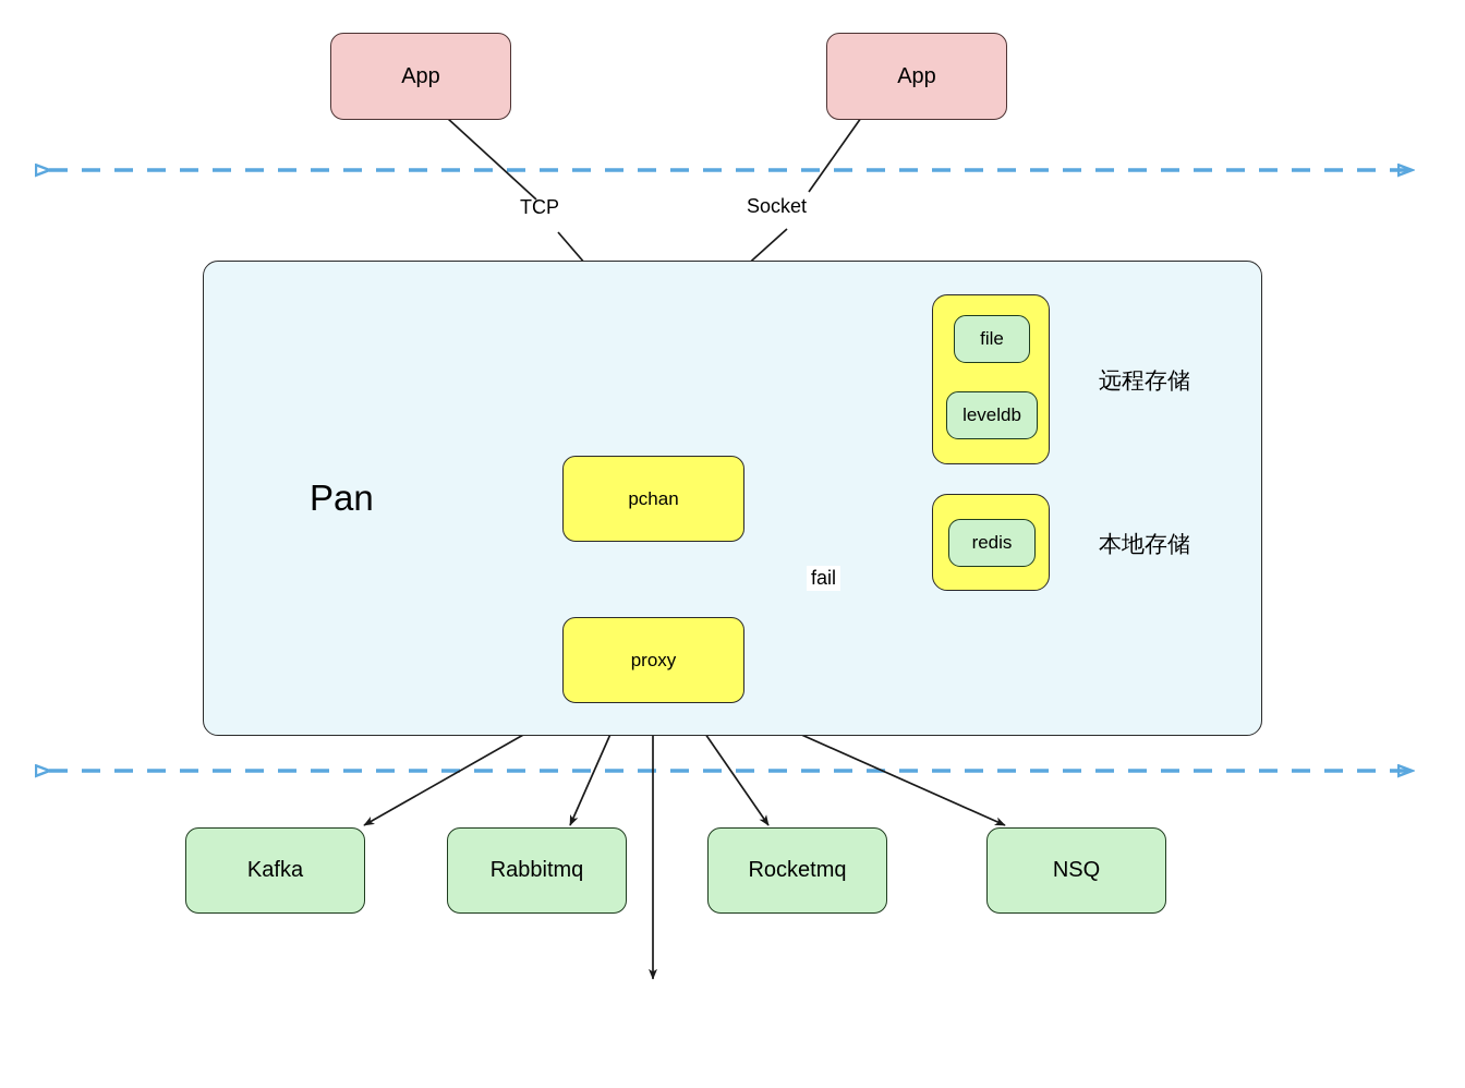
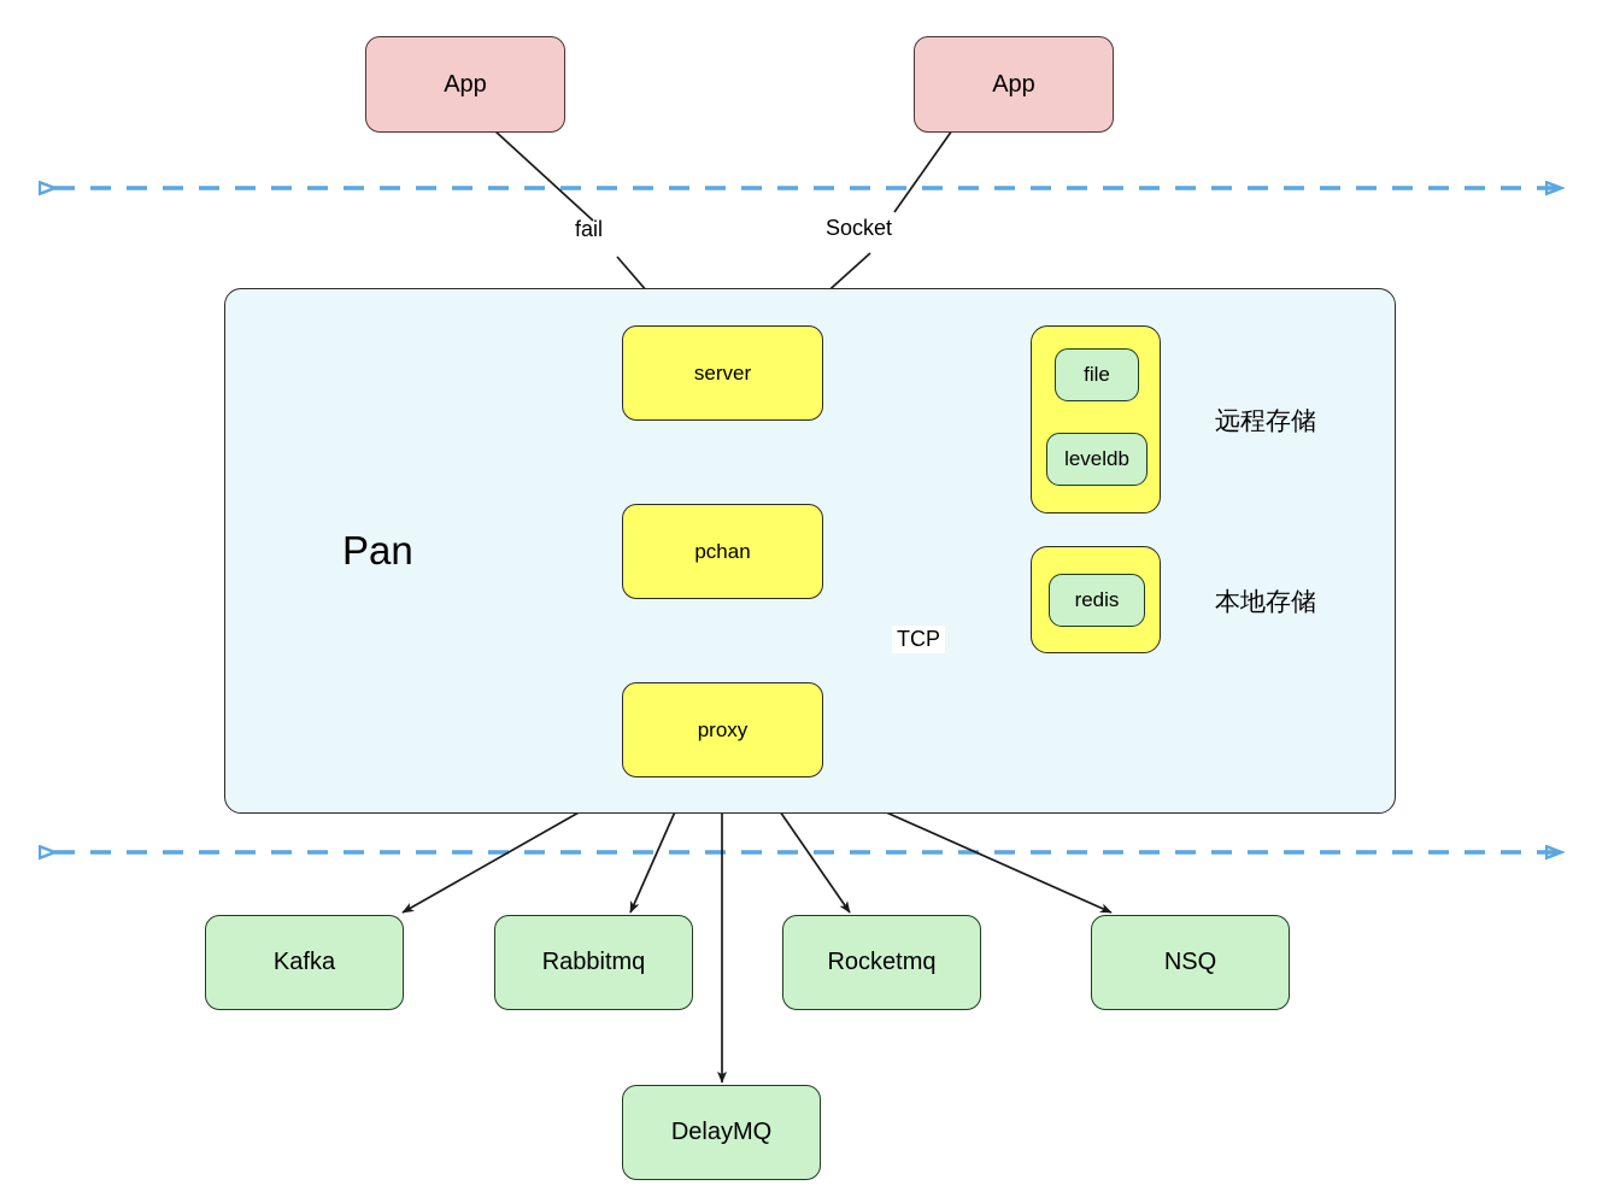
  Pan
  App
  App
- TCP
+ fail
  Socket
- fail
+ TCP
+ server
  pchan
  proxy
  file
  leveldb
  远程存储
  redis
  本地存储
  Kafka
  Rabbitmq
  Rocketmq
  NSQ
+ DelayMQ
